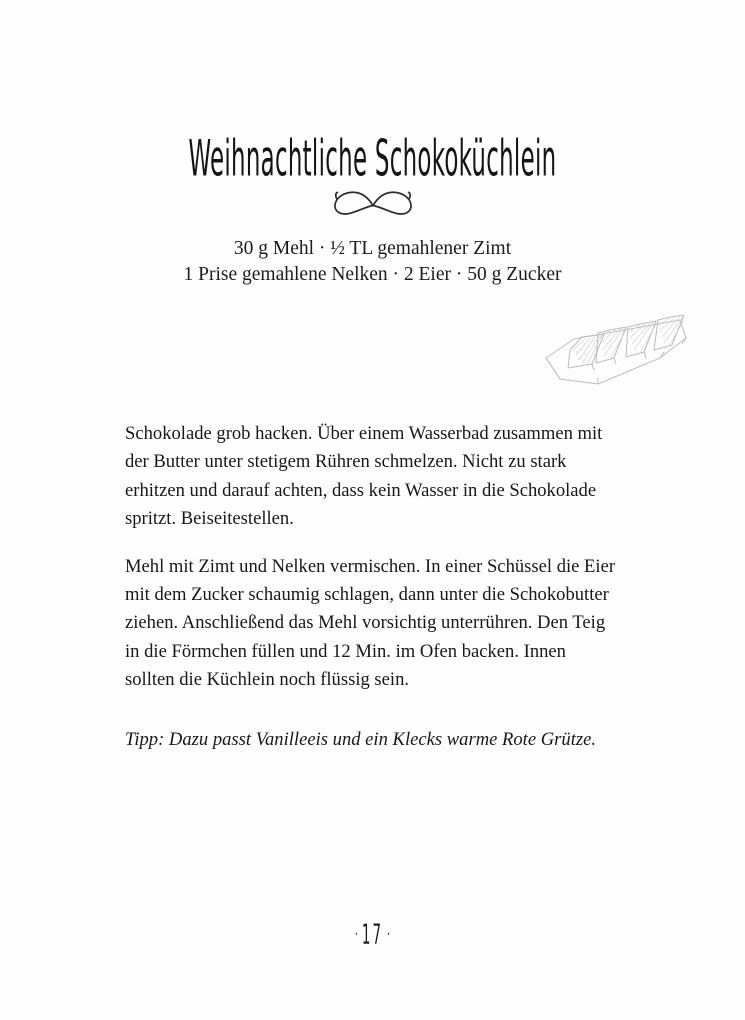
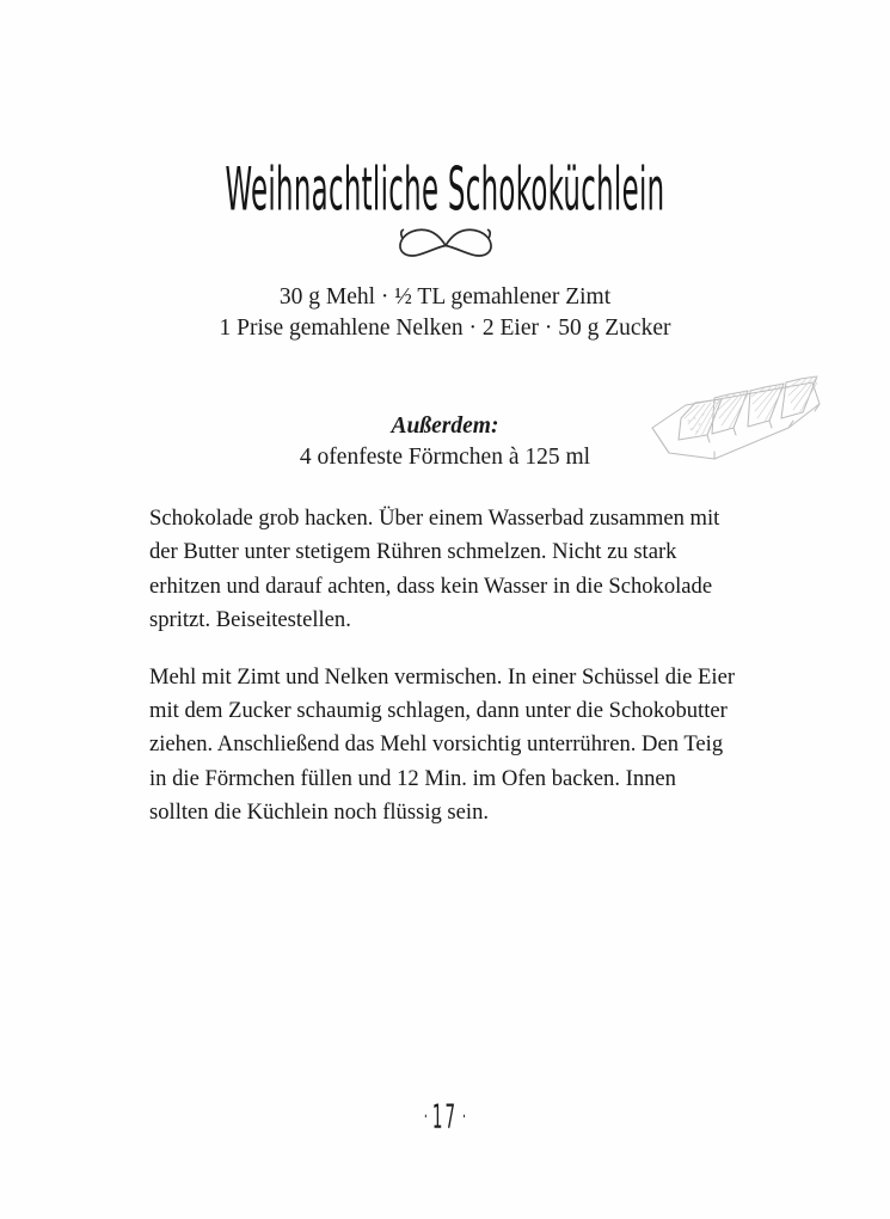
  Weihnachtliche Schokoküchlein
  30 g Mehl · ½ TL gemahlener Zimt
  1 Prise gemahlene Nelken · 2 Eier · 50 g Zucker
+ Außerdem:
+ 4 ofenfeste Förmchen à 125 ml
  Schokolade grob hacken. Über einem Wasserbad zusammen mit der Butter unter stetigem Rühren schmelzen. Nicht zu stark erhitzen und darauf achten, dass kein Wasser in die Schokolade spritzt. Beiseitestellen.
  Mehl mit Zimt und Nelken vermischen. In einer Schüssel die Eier mit dem Zucker schaumig schlagen, dann unter die Schokobutter ziehen. Anschließend das Mehl vorsichtig unterrühren. Den Teig in die Förmchen füllen und 12 Min. im Ofen backen. Innen sollten die Küchlein noch flüssig sein.
- Tipp: Dazu passt Vanilleeis und ein Klecks warme Rote Grütze.
  · 17 ·
